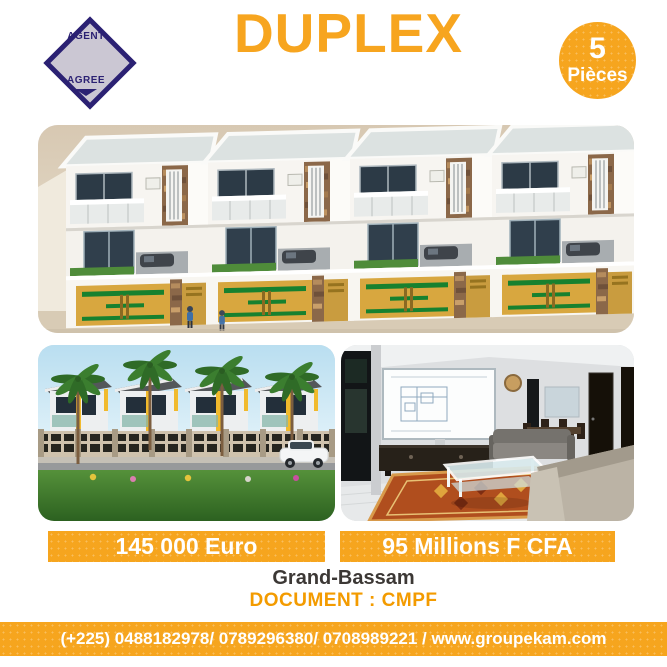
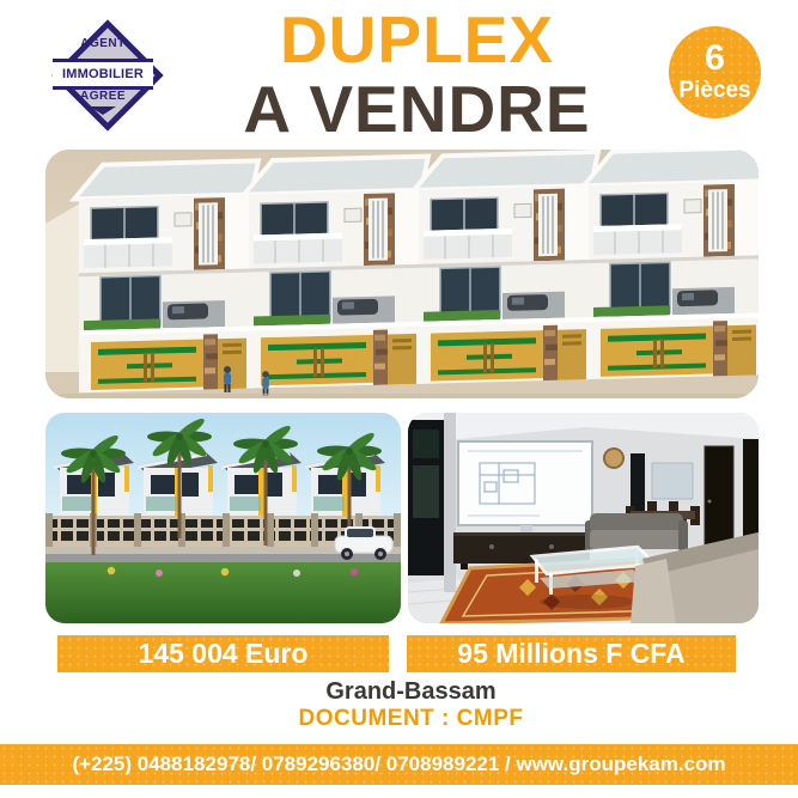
  AGENT
+ IMMOBILIER
  AGREE
  DUPLEX
+ A VENDRE
- 5
+ 6
  Pièces
- 145 000 Euro
+ 145 004 Euro
  95 Millions F CFA
  Grand-Bassam
  DOCUMENT : CMPF
  (+225) 0488182978/ 0789296380/ 0708989221 / www.groupekam.com
